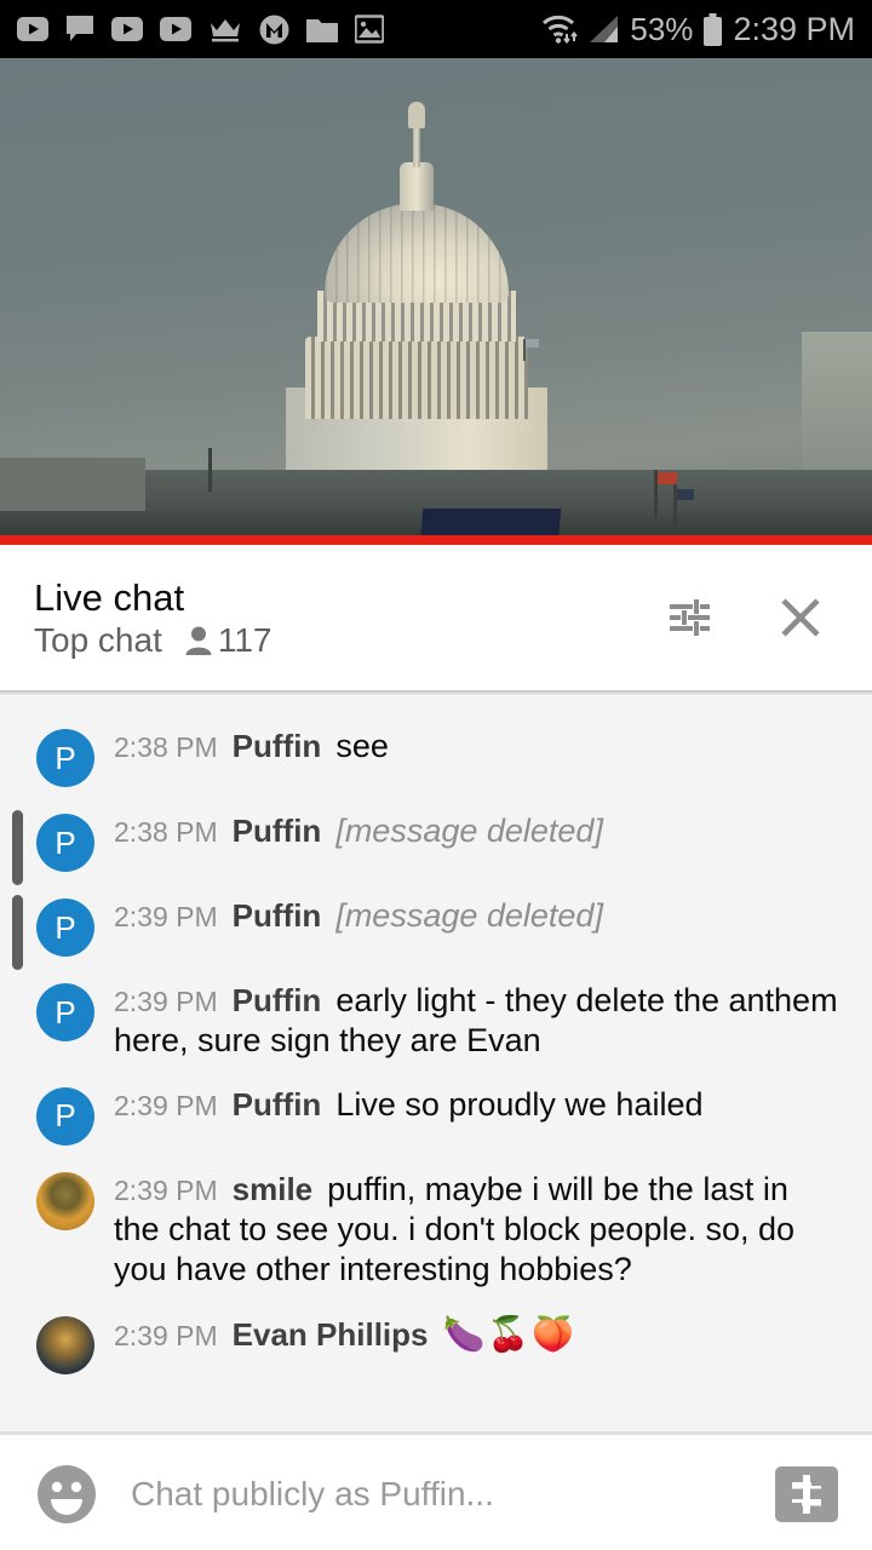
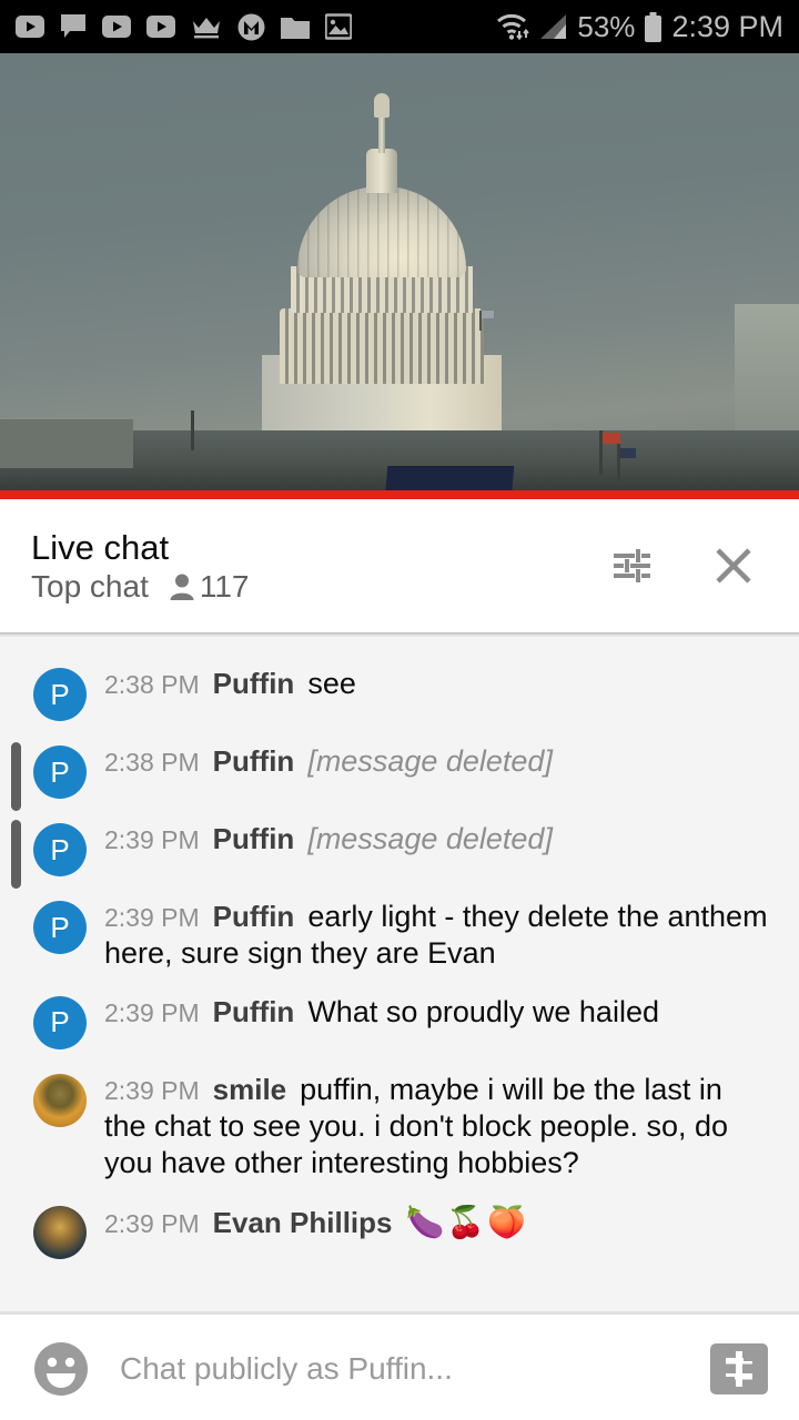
  53%
  2:39 PM
  Live chat
  Top chat
  117
  P
  2:38 PM Puffin see
  P
  2:38 PM Puffin [message deleted]
  P
  2:39 PM Puffin [message deleted]
  P
  2:39 PM Puffin early light - they delete the anthem here, sure sign they are Evan
  P
- 2:39 PM Puffin Live so proudly we hailed
+ 2:39 PM Puffin What so proudly we hailed
  2:39 PM smile puffin, maybe i will be the last in the chat to see you. i don't block people. so, do you have other interesting hobbies?
  2:39 PM Evan Phillips 🍆🍒🍑
  Chat publicly as Puffin...
